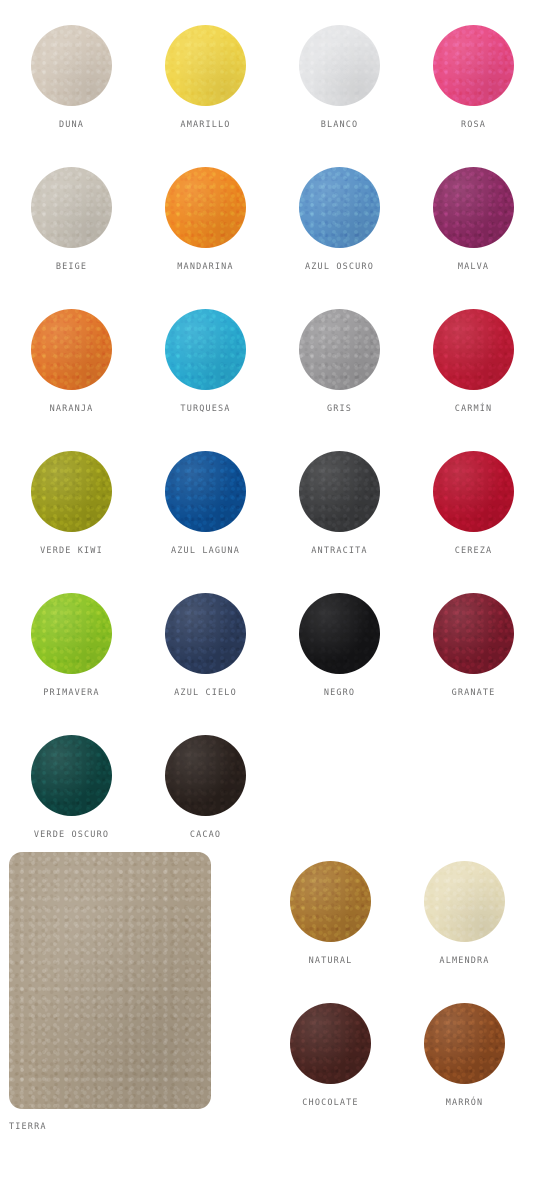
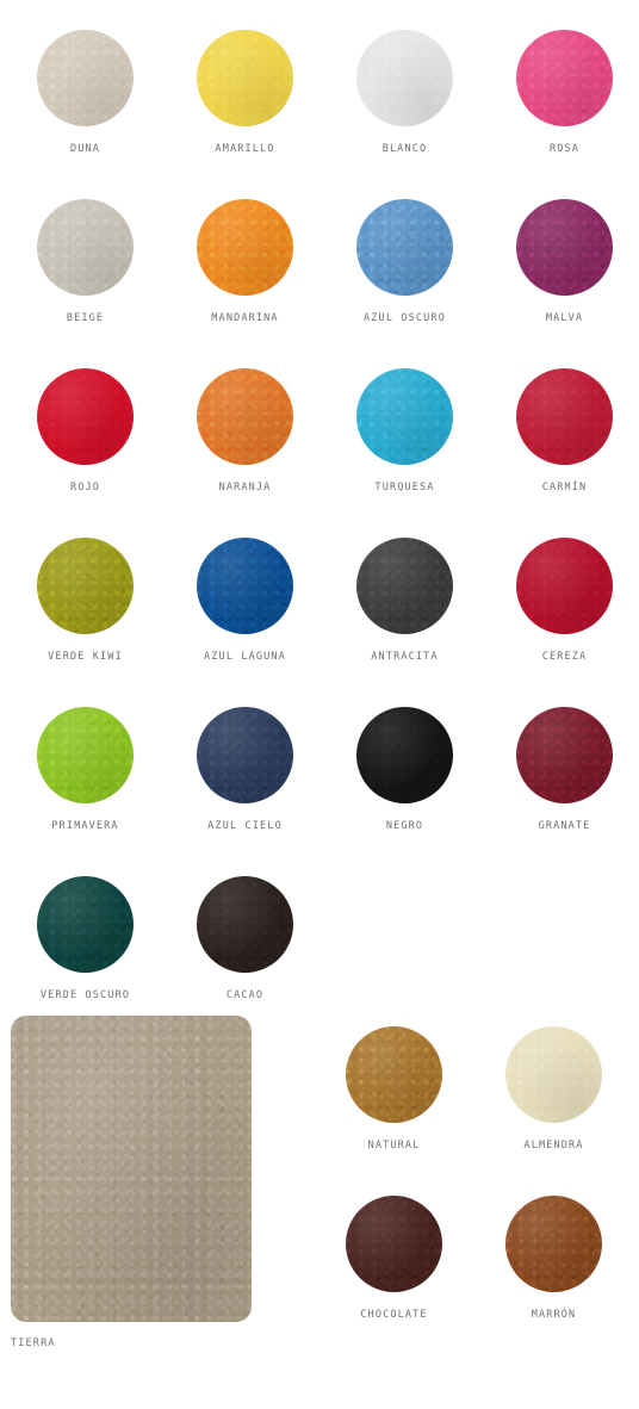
  DUNA
  AMARILLO
  BLANCO
  ROSA
  BEIGE
  MANDARINA
  AZUL OSCURO
  MALVA
+ ROJO
  NARANJA
  TURQUESA
- GRIS
  CARMÍN
  VERDE KIWI
  AZUL LAGUNA
  ANTRACITA
  CEREZA
  PRIMAVERA
  AZUL CIELO
  NEGRO
  GRANATE
  VERDE OSCURO
  CACAO
  TIERRA
  NATURAL
  ALMENDRA
  CHOCOLATE
  MARRÓN
